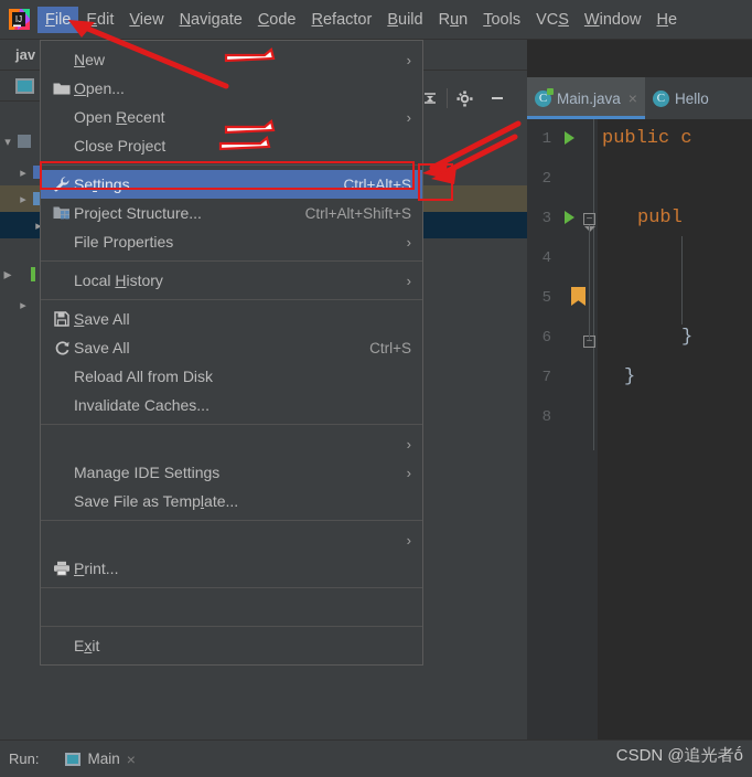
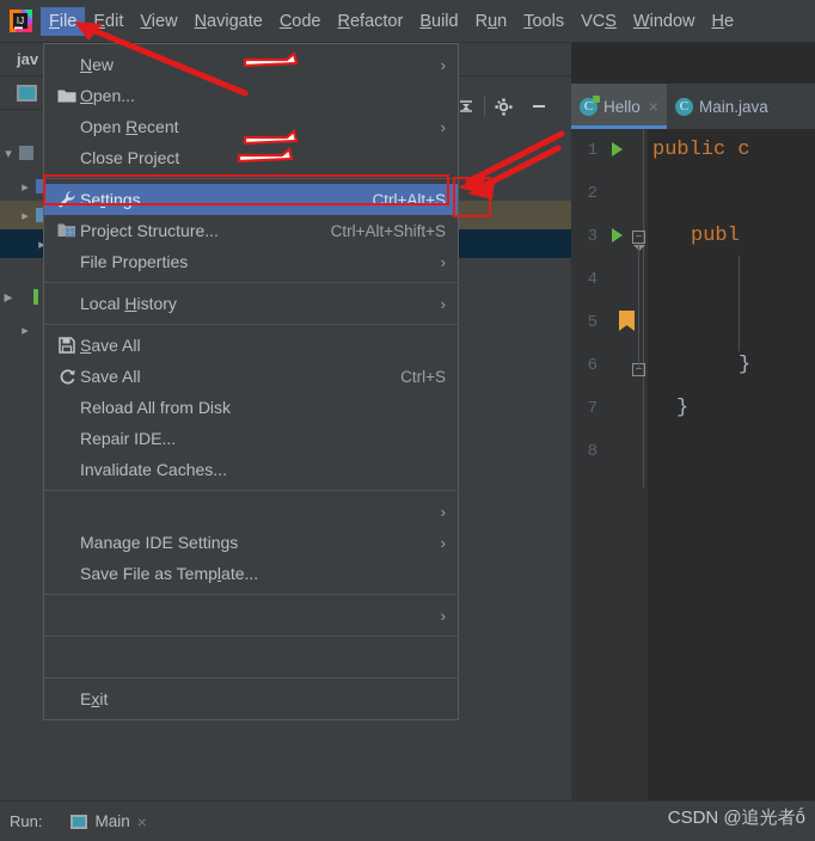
  jav
  ▾
  ▸
  ▸
  ▸
  ▸
  ▸
- Main.java
+ Hello
  ×
- Hello
+ Main.java
  1
  2
  3
  4
  5
  6
  7
  8
  −
  −
  public c
  publ
  }
  }
  IJ
  File
  Edit
  View
  Navigate
  Code
  Refactor
  Build
  Run
  Tools
  VCS
  Window
  He
  New
  ›
  Open...
  Open Recent
  ›
  Close Project
  Settings...
  Ctrl+Alt+S
  Project Structure...
  Ctrl+Alt+Shift+S
  File Properties
  ›
  Local History
  ›
  Save All
  Save All
  Ctrl+S
  Reload All from Disk
+ Repair IDE...
  Invalidate Caches...
  ›
  Manage IDE Settings
  ›
  Save File as Template...
  ›
- Print...
  Exit
  Run:
  Main
  ×
  CSDN @追光者ṓ
